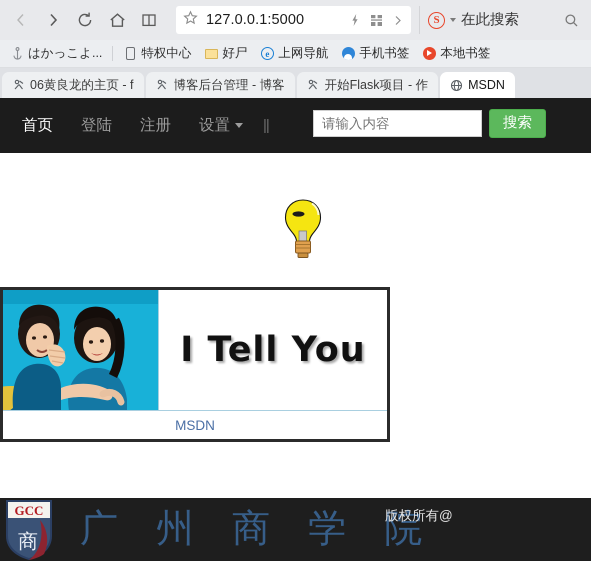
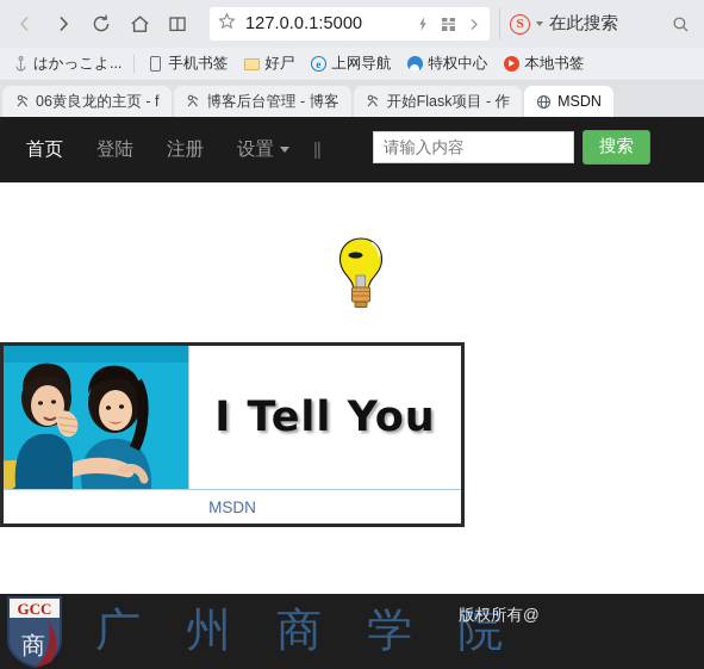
  127.0.0.1:5000
  S
  在此搜索
  はかっこよ...
- 特权中心
+ 手机书签
  好尸
  e
  上网导航
- 手机书签
+ 特权中心
  本地书签
  06黄良龙的主页 - f
  博客后台管理 - 博客
  开始Flask项目 - 作
  MSDN
  首页
  登陆
  注册
  设置
  ||
  请输入内容
  搜索
  I Tell You
  MSDN
  GCC
  商
  广 州 商 学 院
  版权所有@
